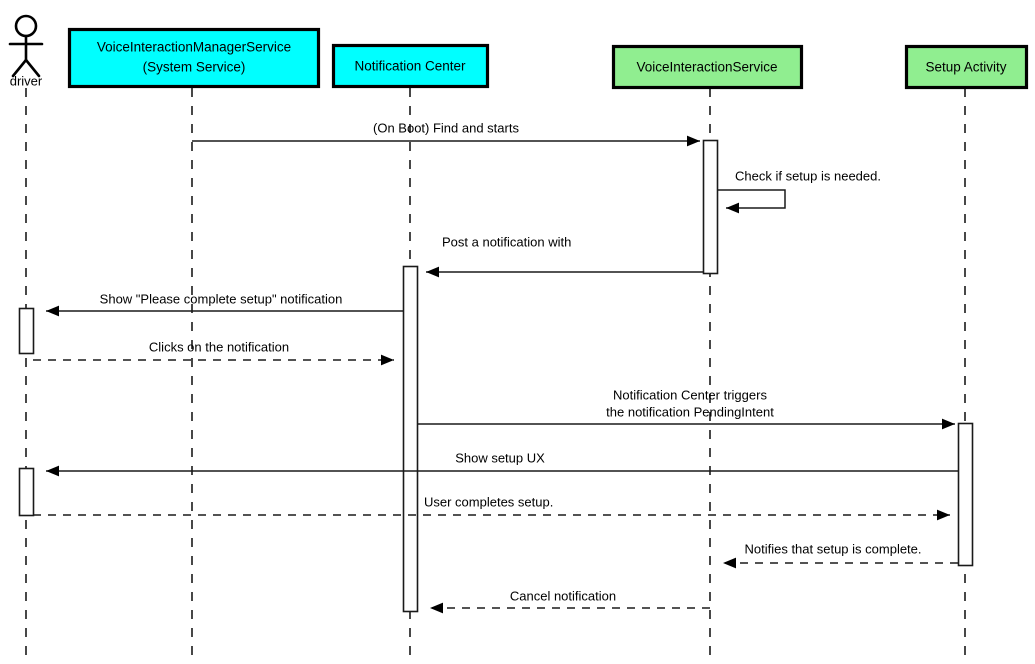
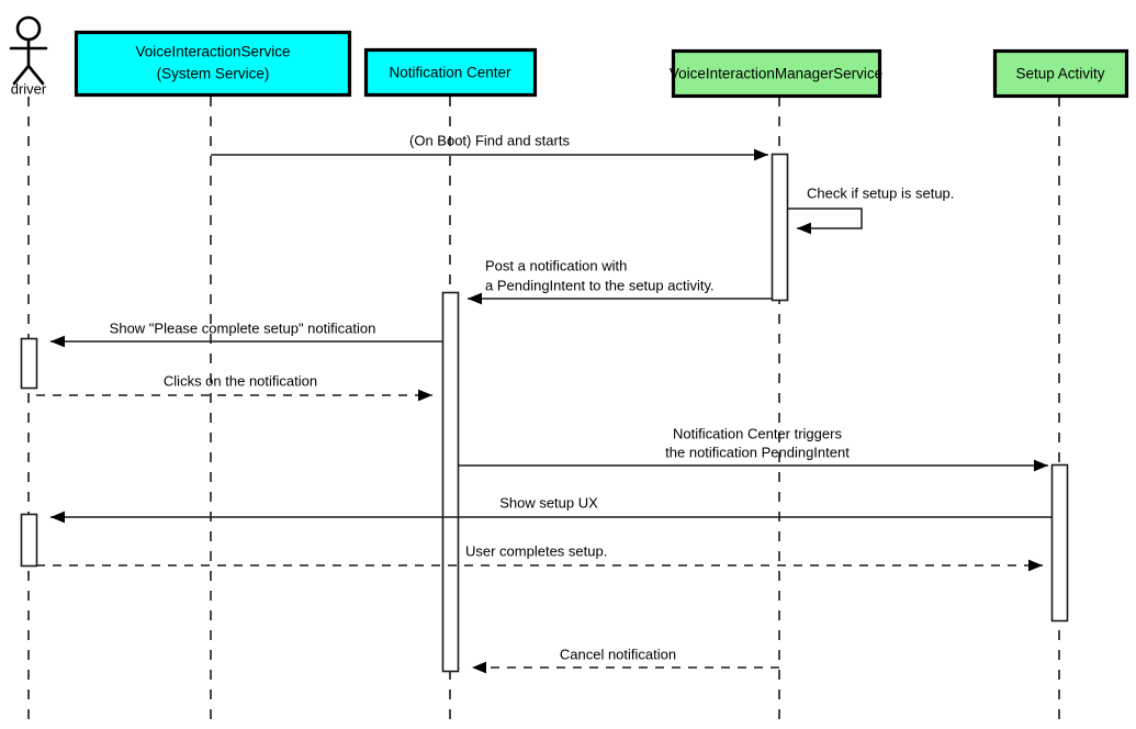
  driver
- VoiceInteractionManagerService
+ VoiceInteractionService
  (System Service)
  Notification Center
- VoiceInteractionService
+ VoiceInteractionManagerService
  Setup Activity
  (On Boot) Find and starts
- Check if setup is needed.
+ Check if setup is setup.
  Post a notification with
+ a PendingIntent to the setup activity.
  Show "Please complete setup" notification
  Clicks on the notification
  Notification Center triggers
  the notification PendingIntent
  Show setup UX
  User completes setup.
- Notifies that setup is complete.
  Cancel notification
